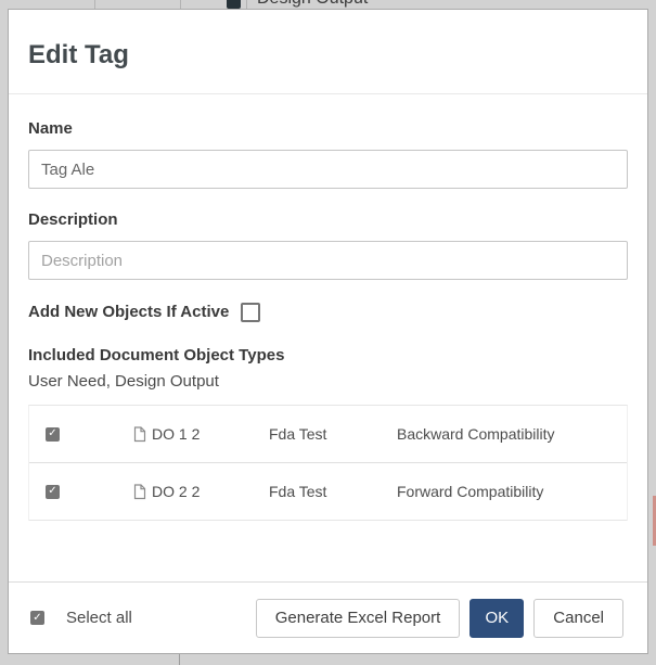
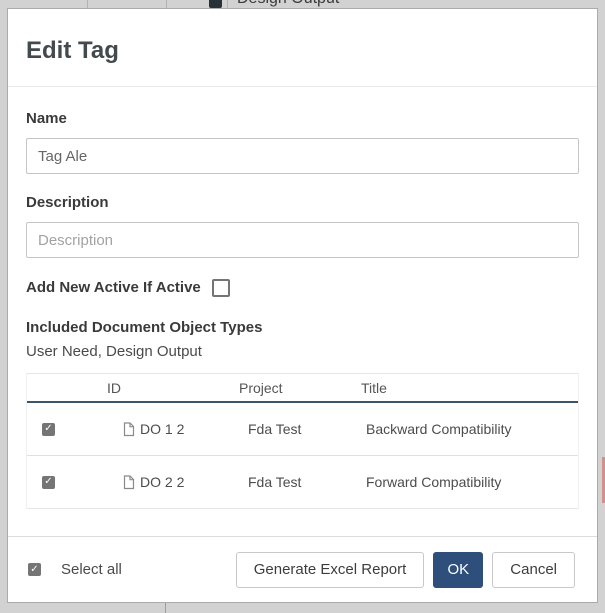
  Edit Tag
  Name
  Tag Ale
  Description
  Description
- Add New Objects If Active
+ Add New Active If Active
  Included Document Object Types
  User Need, Design Output
+ ID
+ Project
+ Title
  DO 1 2
  Fda Test
  Backward Compatibility
  DO 2 2
  Fda Test
  Forward Compatibility
  Select all
  Generate Excel Report
  OK
  Cancel
